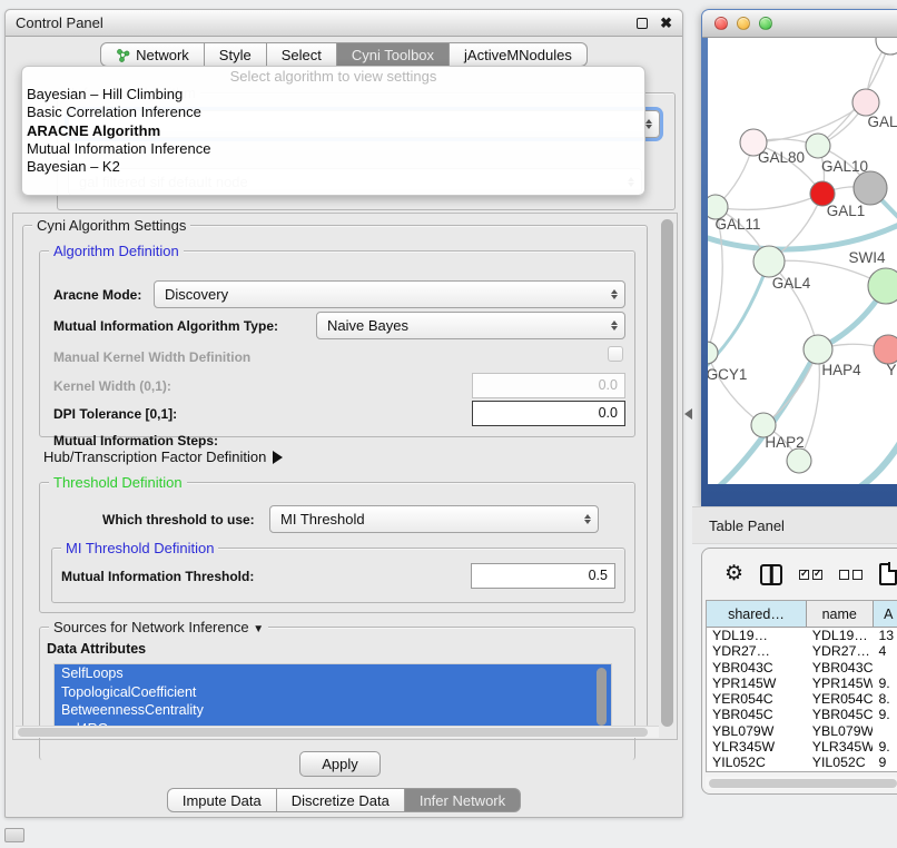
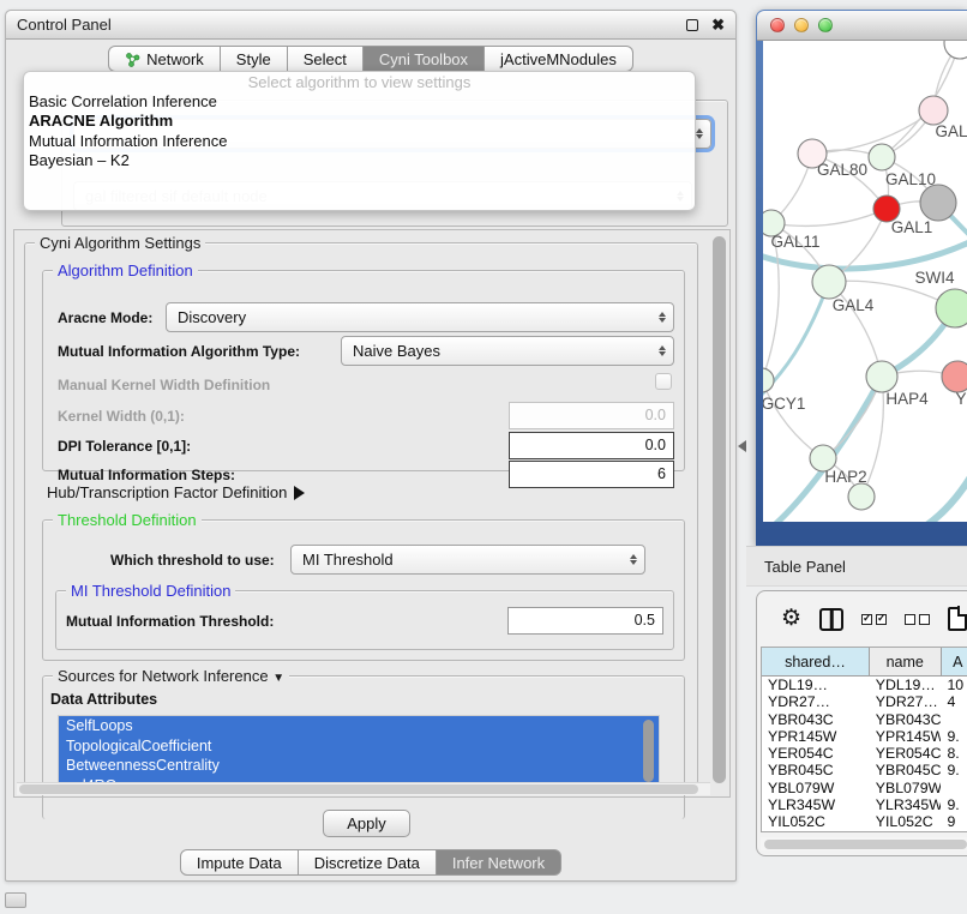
  Control Panel
  ✖
  Network
  Style
  Select
  Cyni Toolbox
  jActiveMNodules
  Select algorithm to view settings
- Bayesian – Hill Climbing
  Basic Correlation Inference
  ARACNE Algorithm
  Mutual Information Inference
  Bayesian – K2
  Cyni Algorithm Settings
  Algorithm Definition
  Aracne Mode:
  Discovery
  Mutual Information Algorithm Type:
  Naive Bayes
  Manual Kernel Width Definition
  Kernel Width (0,1):
  0.0
  DPI Tolerance [0,1]:
  0.0
  Mutual Information Steps:
+ 6
  Hub/Transcription Factor Definition
  Threshold Definition
  Which threshold to use:
  MI Threshold
  MI Threshold Definition
  Mutual Information Threshold:
  0.5
  Sources for Network Inference ▼
  Data Attributes
  SelfLoops
  TopologicalCoefficient
  BetweennessCentrality
  Apply
  Impute Data
  Discretize Data
  Infer Network
  GAL
  GAL80
  GAL10
  GAL1
  GAL11
  SWI4
  GAL4
  HAP4
  Y
  GCY1
  HAP2
  Table Panel
  ⚙
  shared…
  name
  A
  YDL19…
  YDL19…
- 13
+ 10
  YDR27…
  YDR27…
  4
  YBR043C
  YBR043C
  YPR145W
  YPR145W
  9.
  YER054C
  YER054C
  8.
  YBR045C
  YBR045C
  9.
  YBL079W
  YBL079W
  YLR345W
  YLR345W
  9.
  YIL052C
  YIL052C
  9
